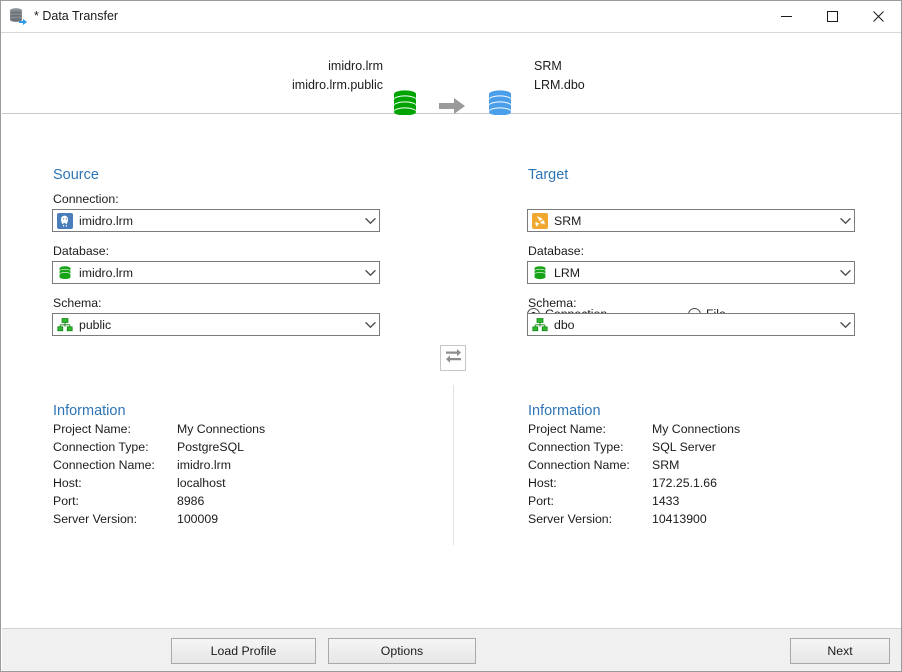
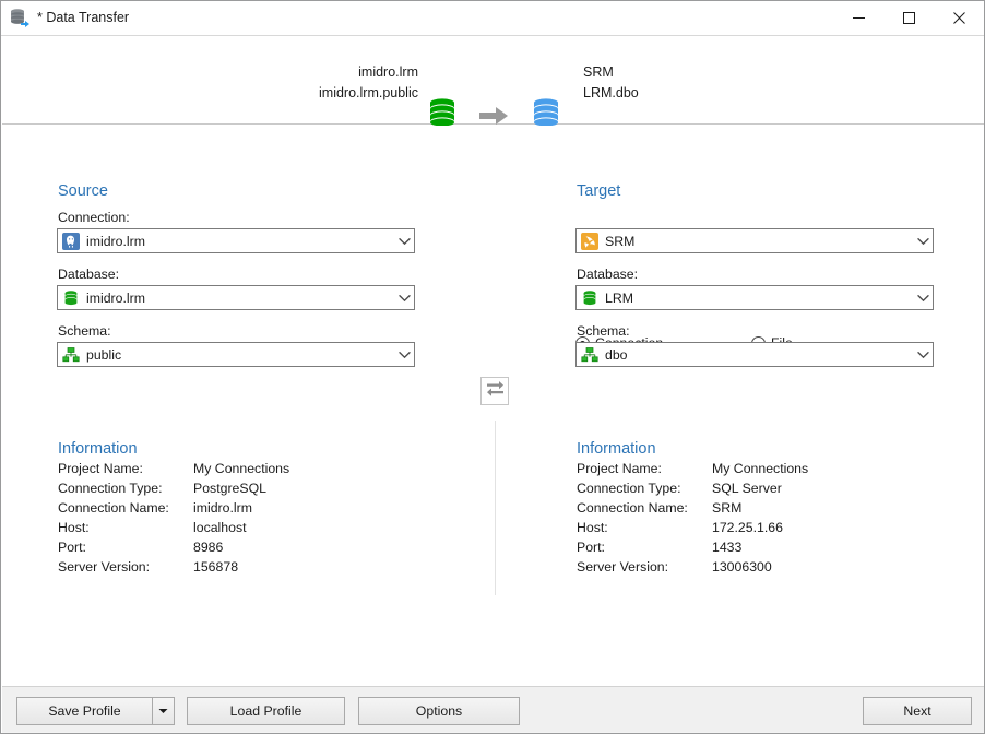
  * Data Transfer
  imidro.lrm
  imidro.lrm.public
  SRM
  LRM.dbo
  Source
  Connection:
  imidro.lrm
  Database:
  imidro.lrm
  Schema:
  public
  Information
  Project Name:
  My Connections
  Connection Type:
  PostgreSQL
  Connection Name:
  imidro.lrm
  Host:
  localhost
  Port:
  8986
  Server Version:
- 100009
+ 156878
  Target
  SRM
  Database:
  LRM
  Schema:
  dbo
  Information
  Project Name:
  My Connections
  Connection Type:
  SQL Server
  Connection Name:
  SRM
  Host:
  172.25.1.66
  Port:
  1433
  Server Version:
- 10413900
+ 13006300
+ Save Profile
  Load Profile
  Options
  Next
